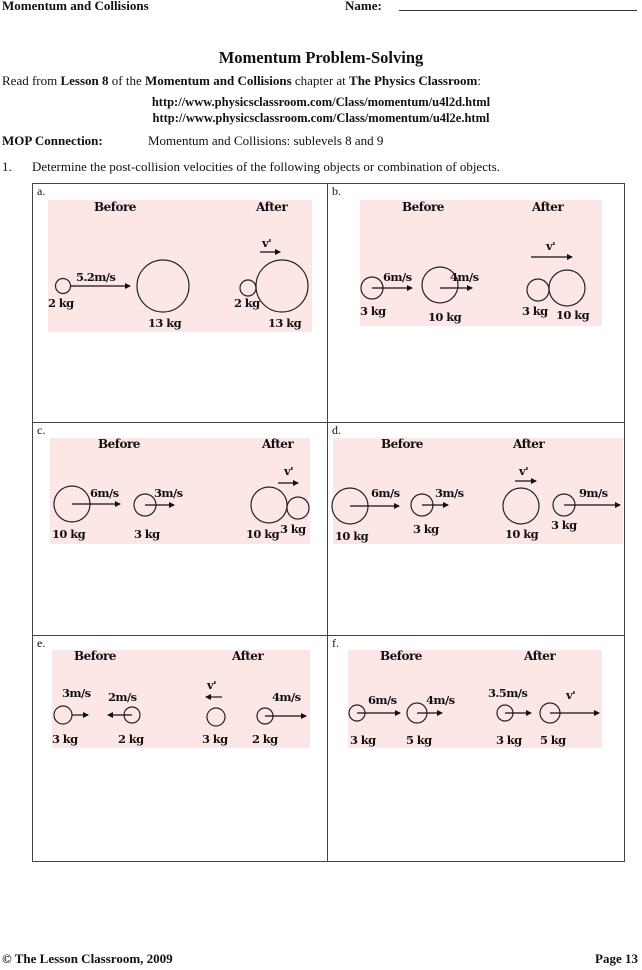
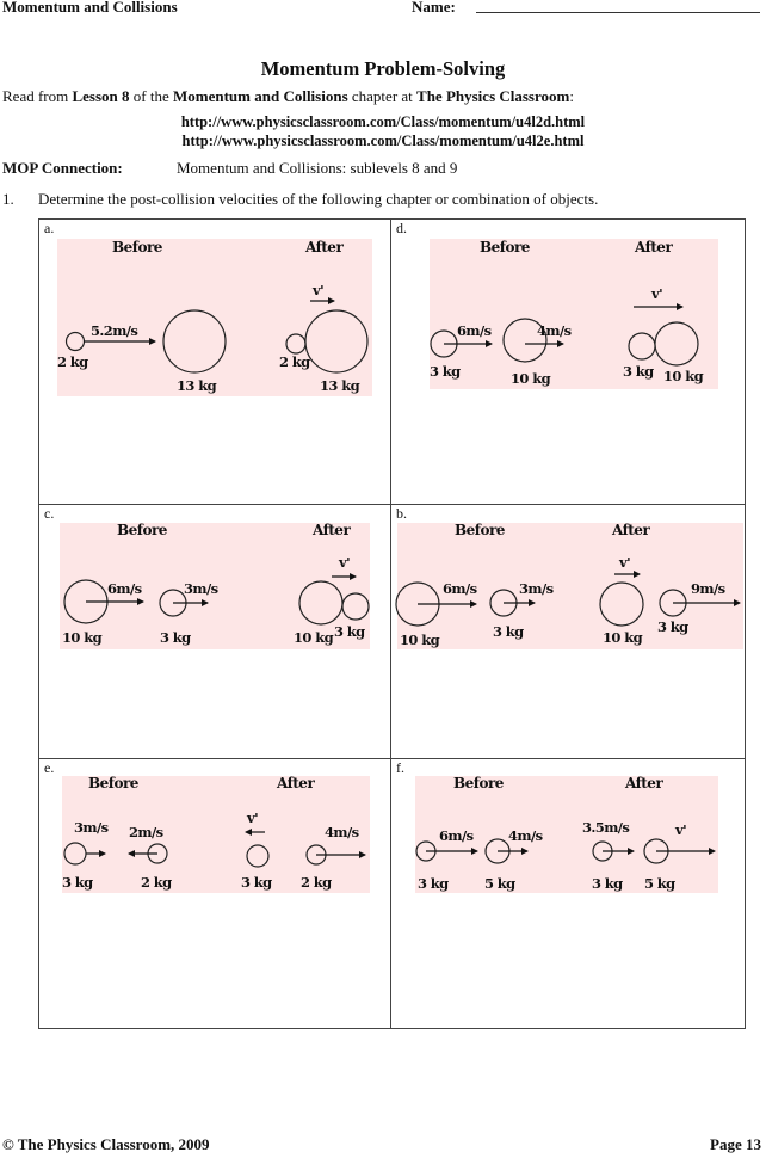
  Momentum and Collisions
  Name:
  Momentum Problem-Solving
  Read from Lesson 8 of the Momentum and Collisions chapter at The Physics Classroom:
  http://www.physicsclassroom.com/Class/momentum/u4l2d.html
  http://www.physicsclassroom.com/Class/momentum/u4l2e.html
  MOP Connection:
  Momentum and Collisions: sublevels 8 and 9
  1.
- Determine the post-collision velocities of the following objects or combination of objects.
+ Determine the post-collision velocities of the following chapter or combination of objects.
  a.
- b.
+ d.
  c.
- d.
+ b.
  e.
  f.
  Before
  After
  5.2m/s
  2 kg
  13 kg
  v'
  2 kg
  13 kg
  Before
  After
  6m/s
  4m/s
  3 kg
  10 kg
  v'
  3 kg
  10 kg
  Before
  After
  6m/s
  3m/s
  10 kg
  3 kg
  v'
  10 kg
  3 kg
  Before
  After
  6m/s
  3m/s
  10 kg
  3 kg
  v'
  9m/s
  10 kg
  3 kg
  Before
  After
  3m/s
  2m/s
  3 kg
  2 kg
  v'
  4m/s
  3 kg
  2 kg
  Before
  After
  6m/s
  4m/s
  3 kg
  5 kg
  3.5m/s
  v'
  3 kg
  5 kg
- © The Lesson Classroom, 2009
+ © The Physics Classroom, 2009
  Page 13
